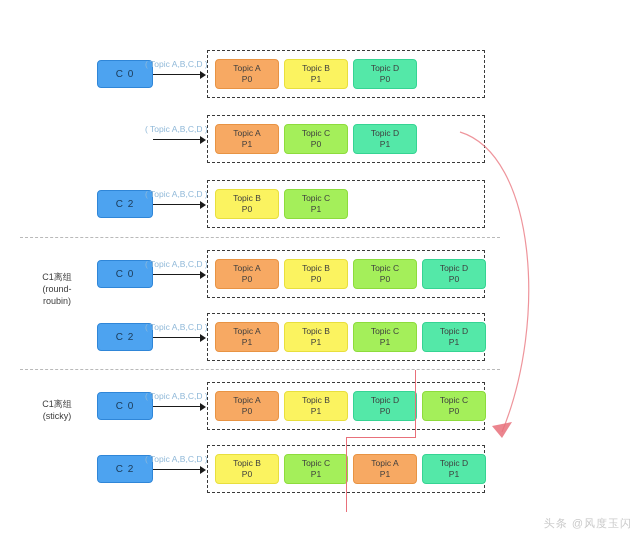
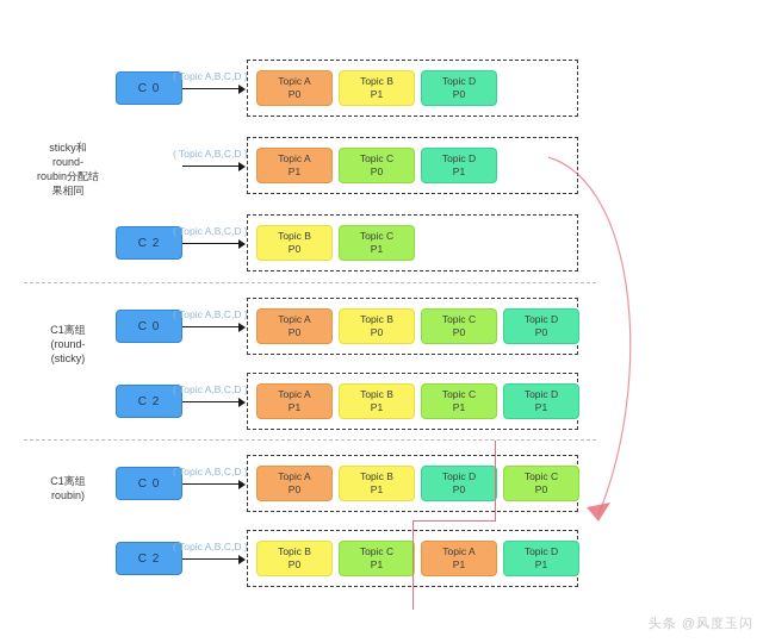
+ sticky和
+ round-
+ roubin分配结
+ 果相同
  C 0
  ( Topic A,B,C,D
  Topic A
  P0
  Topic B
  P1
  Topic D
  P0
  ( Topic A,B,C,D
  Topic A
  P1
  Topic C
  P0
  Topic D
  P1
  C 2
  ( Topic A,B,C,D
  Topic B
  P0
  Topic C
  P1
  C1离组
  (round-
- roubin)
+ (sticky)
  C 0
  ( Topic A,B,C,D
  Topic A
  P0
  Topic B
  P0
  Topic C
  P0
  Topic D
  P0
  C 2
  ( Topic A,B,C,D
  Topic A
  P1
  Topic B
  P1
  Topic C
  P1
  Topic D
  P1
  C1离组
- (sticky)
+ roubin)
  C 0
  ( Topic A,B,C,D
  Topic A
  P0
  Topic B
  P1
  Topic D
  P0
  Topic C
  P0
  C 2
  ( Topic A,B,C,D
  Topic B
  P0
  Topic C
  P1
  Topic A
  P1
  Topic D
  P1
  头条 @风度玉闪
